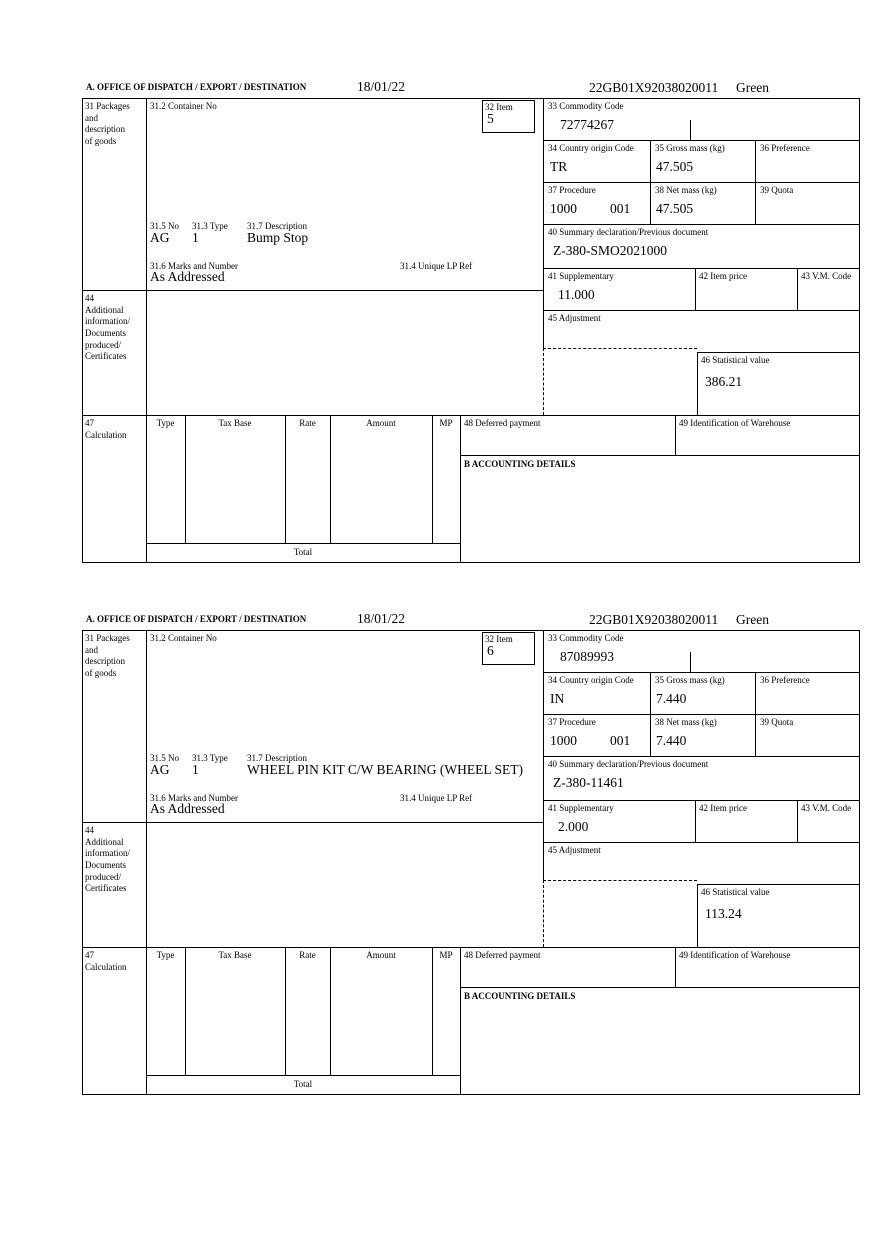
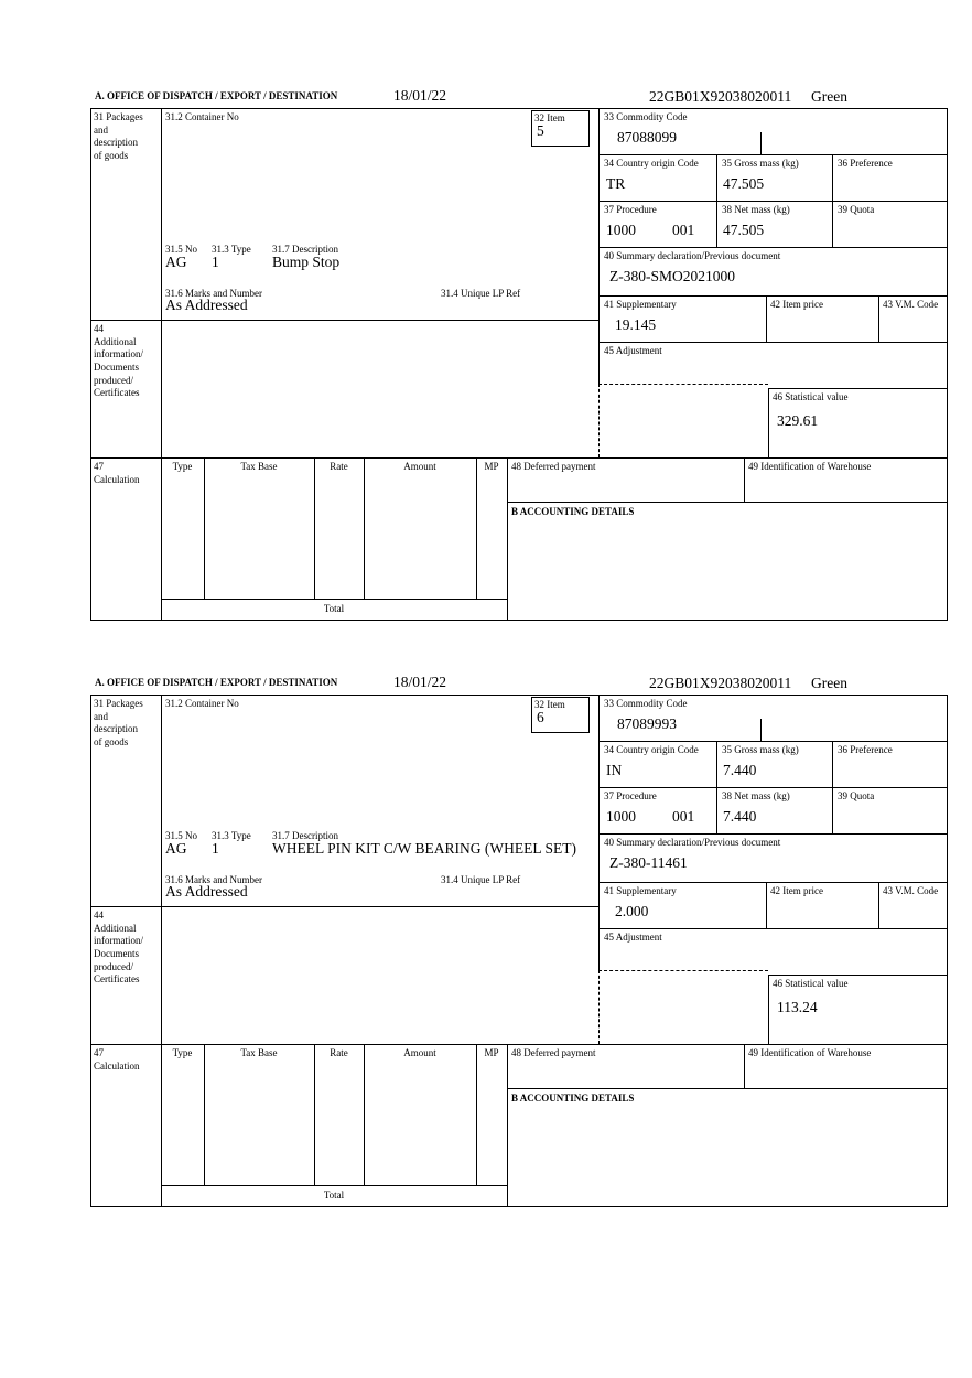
  A. OFFICE OF DISPATCH / EXPORT / DESTINATION
  18/01/22
  22GB01X92038020011
  Green
  31 Packages
  and
  description
  of goods
  44
  Additional
  information/
  Documents
  produced/
  Certificates
  47
  Calculation
  31.2 Container No
  32 Item
  5
  31.5 No
  31.3 Type
  31.7 Description
  AG
  1
  Bump Stop
  31.6 Marks and Number
  31.4 Unique LP Ref
  As Addressed
  33 Commodity Code
- 72774267
+ 87088099
  34 Country origin Code
  35 Gross mass (kg)
  36 Preference
  TR
  47.505
  37 Procedure
  38 Net mass (kg)
  39 Quota
  1000
  001
  47.505
  40 Summary declaration/Previous document
  Z-380-SMO2021000
  41 Supplementary
  42 Item price
  43 V.M. Code
- 11.000
+ 19.145
  45 Adjustment
  46 Statistical value
- 386.21
+ 329.61
  Type
  Tax Base
  Rate
  Amount
  MP
  Total
  48 Deferred payment
  49 Identification of Warehouse
  B ACCOUNTING DETAILS
  A. OFFICE OF DISPATCH / EXPORT / DESTINATION
  18/01/22
  22GB01X92038020011
  Green
  31 Packages
  and
  description
  of goods
  44
  Additional
  information/
  Documents
  produced/
  Certificates
  47
  Calculation
  31.2 Container No
  32 Item
  6
  31.5 No
  31.3 Type
  31.7 Description
  AG
  1
  WHEEL PIN KIT C/W BEARING (WHEEL SET)
  31.6 Marks and Number
  31.4 Unique LP Ref
  As Addressed
  33 Commodity Code
  87089993
  34 Country origin Code
  35 Gross mass (kg)
  36 Preference
  IN
  7.440
  37 Procedure
  38 Net mass (kg)
  39 Quota
  1000
  001
  7.440
  40 Summary declaration/Previous document
  Z-380-11461
  41 Supplementary
  42 Item price
  43 V.M. Code
  2.000
  45 Adjustment
  46 Statistical value
  113.24
  Type
  Tax Base
  Rate
  Amount
  MP
  Total
  48 Deferred payment
  49 Identification of Warehouse
  B ACCOUNTING DETAILS
